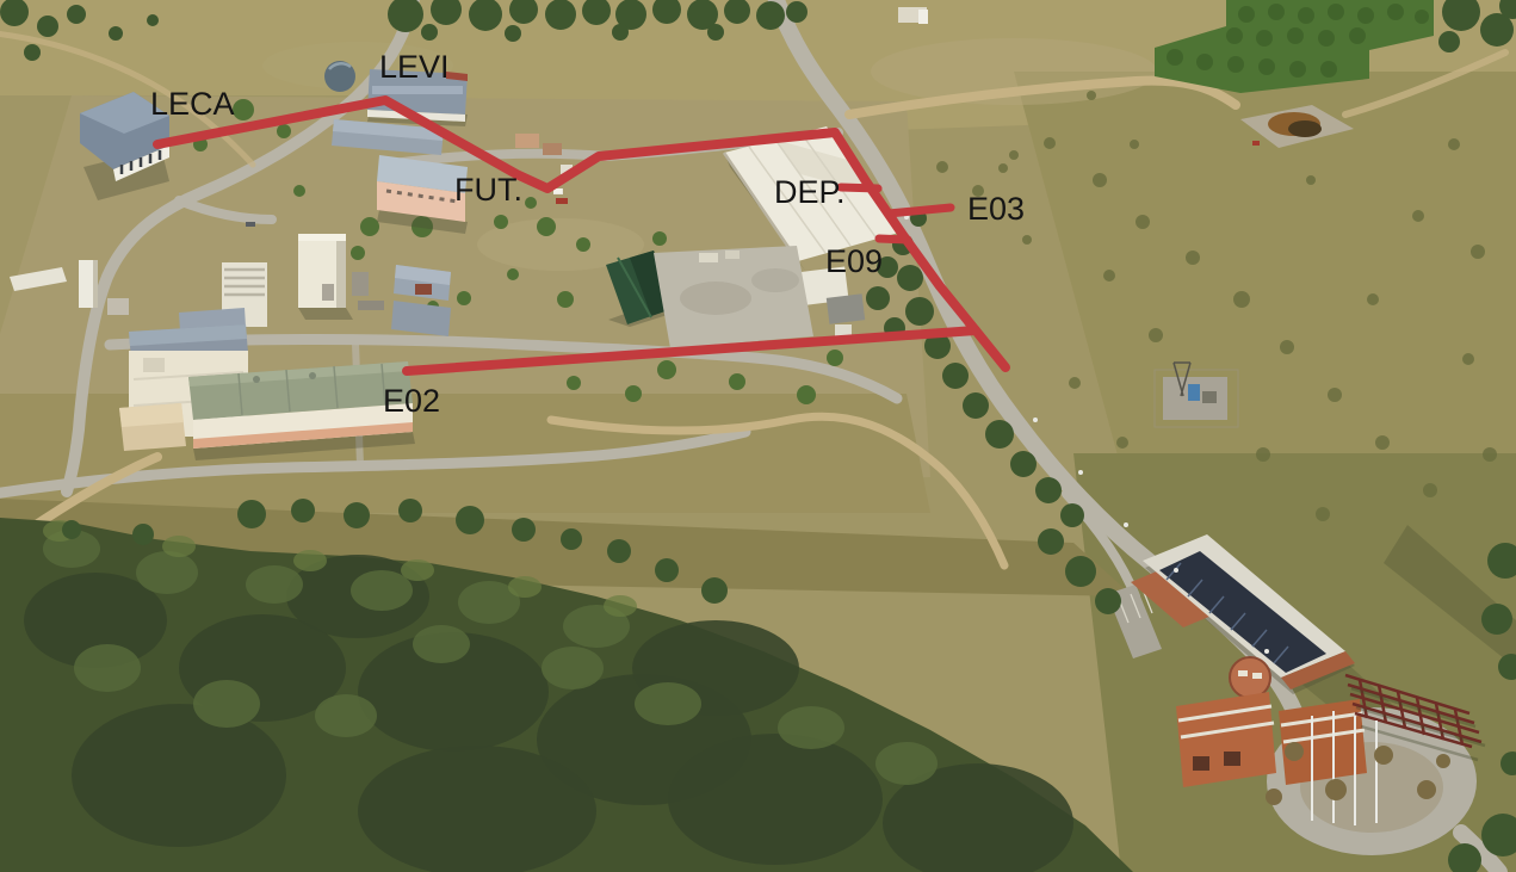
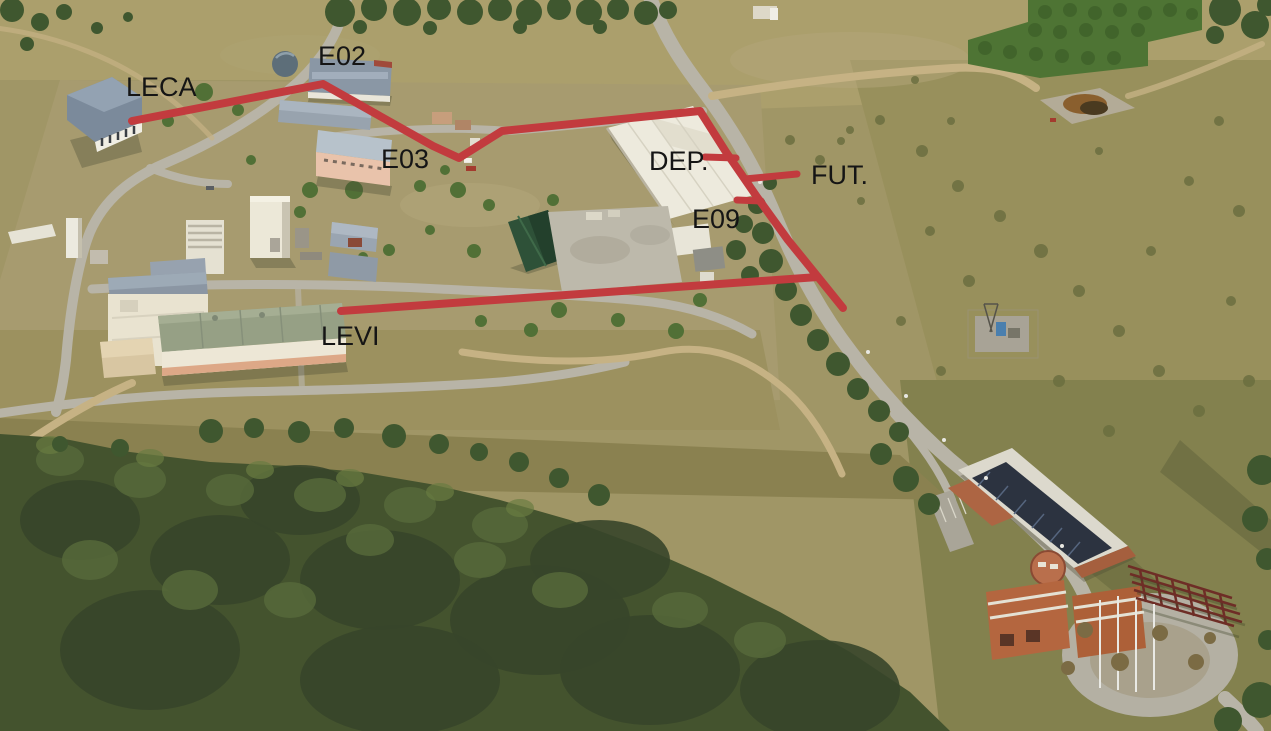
  LECA
- LEVI
+ E02
- FUT.
+ E03
  DEP.
- E03
+ FUT.
  E09
- E02
+ LEVI
